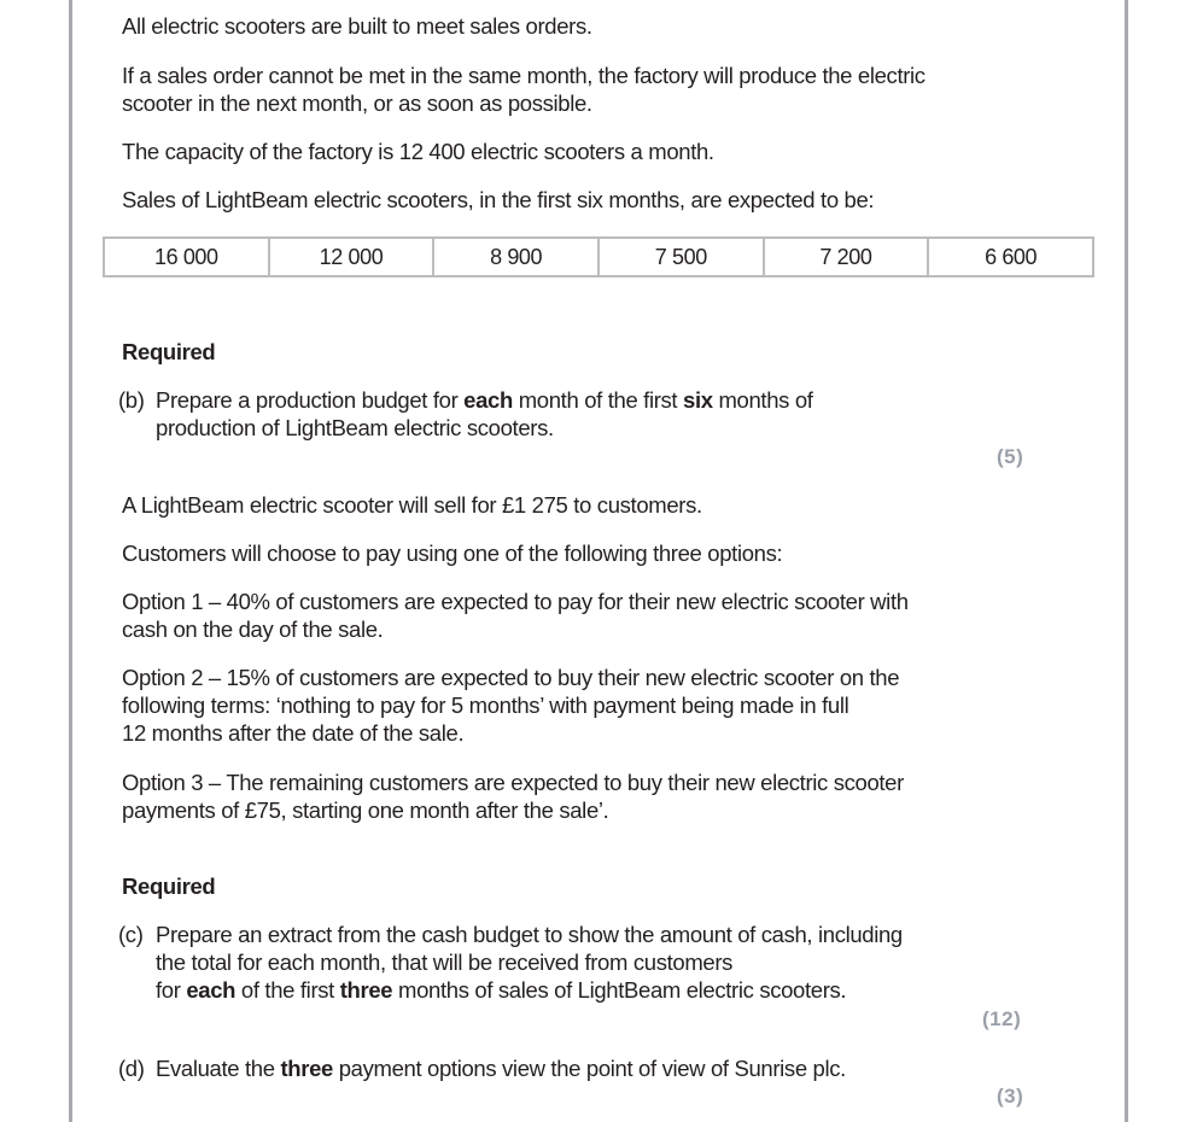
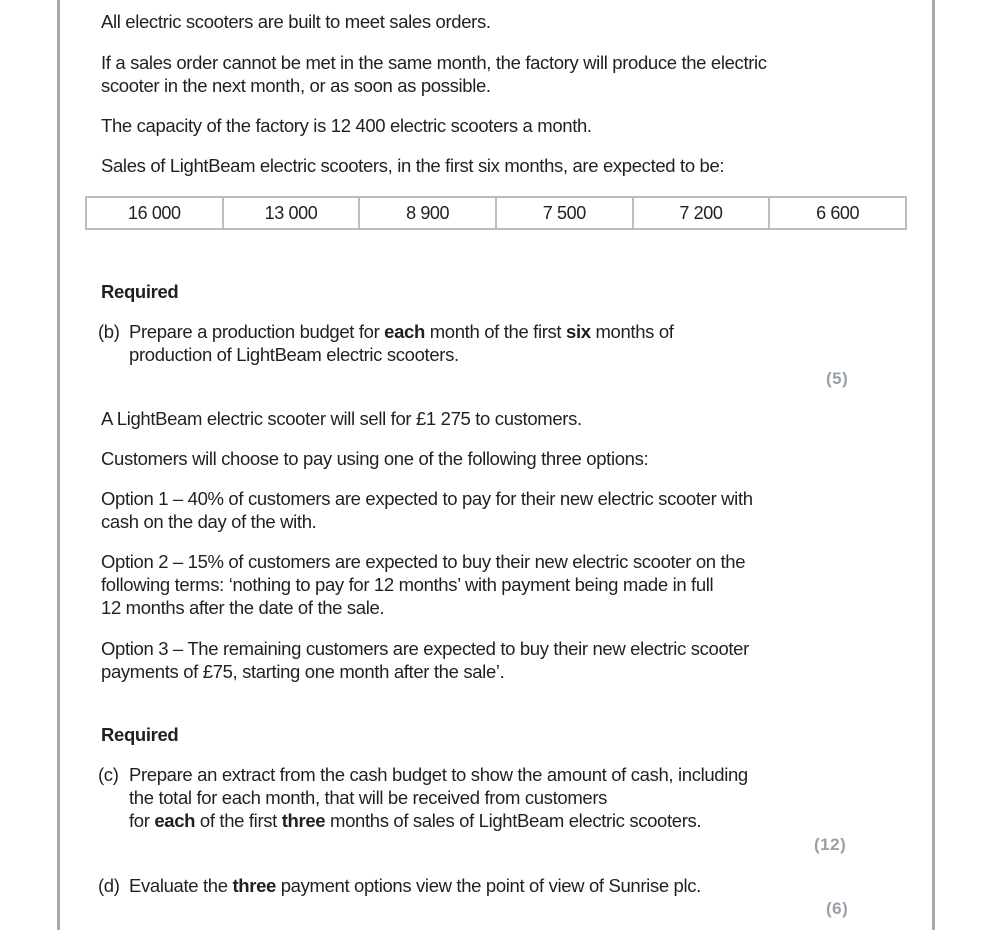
  All electric scooters are built to meet sales orders.
  If a sales order cannot be met in the same month, the factory will produce the electric
  scooter in the next month, or as soon as possible.
  The capacity of the factory is 12 400 electric scooters a month.
  Sales of LightBeam electric scooters, in the first six months, are expected to be:
- 16 000	12 000	8 900	7 500	7 200	6 600
+ 16 000	13 000	8 900	7 500	7 200	6 600
  Required
  (b) Prepare a production budget for each month of the first six months of
  production of LightBeam electric scooters.
  (5)
  A LightBeam electric scooter will sell for £1 275 to customers.
  Customers will choose to pay using one of the following three options:
  Option 1 – 40% of customers are expected to pay for their new electric scooter with
- cash on the day of the sale.
+ cash on the day of the with.
  Option 2 – 15% of customers are expected to buy their new electric scooter on the
- following terms: ‘nothing to pay for 5 months’ with payment being made in full
+ following terms: ‘nothing to pay for 12 months’ with payment being made in full
  12 months after the date of the sale.
  Option 3 – The remaining customers are expected to buy their new electric scooter
  payments of £75, starting one month after the sale’.
  Required
  (c) Prepare an extract from the cash budget to show the amount of cash, including
  the total for each month, that will be received from customers
  for each of the first three months of sales of LightBeam electric scooters.
  (12)
  (d) Evaluate the three payment options view the point of view of Sunrise plc.
- (3)
+ (6)
